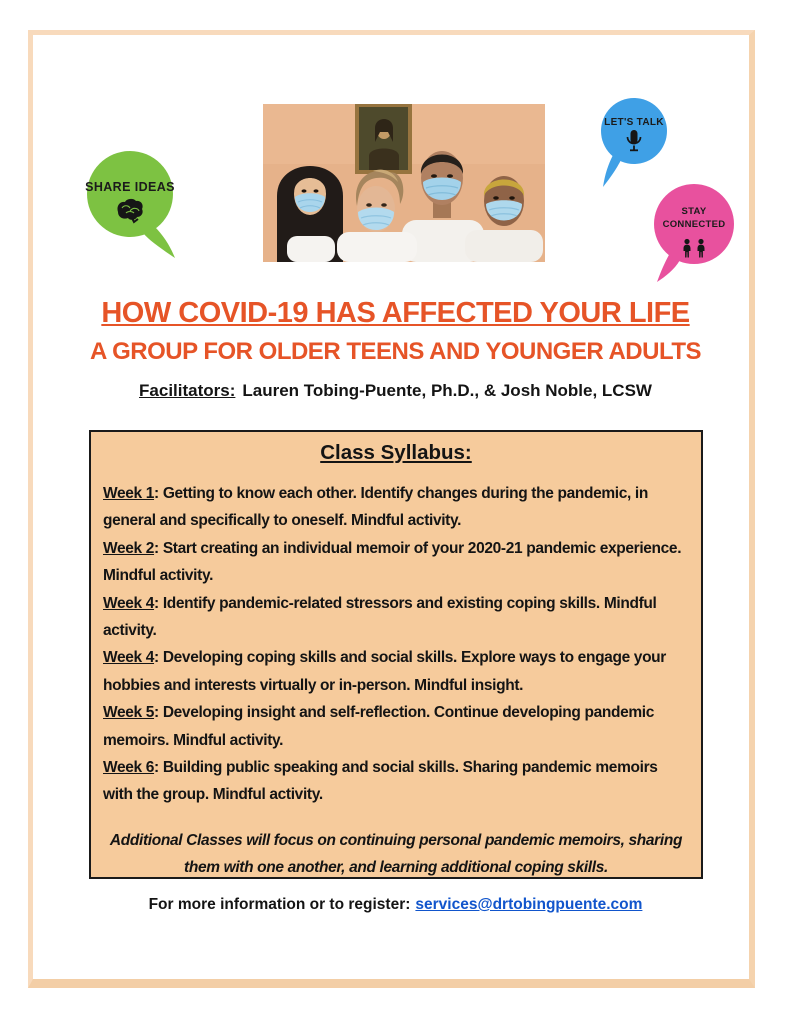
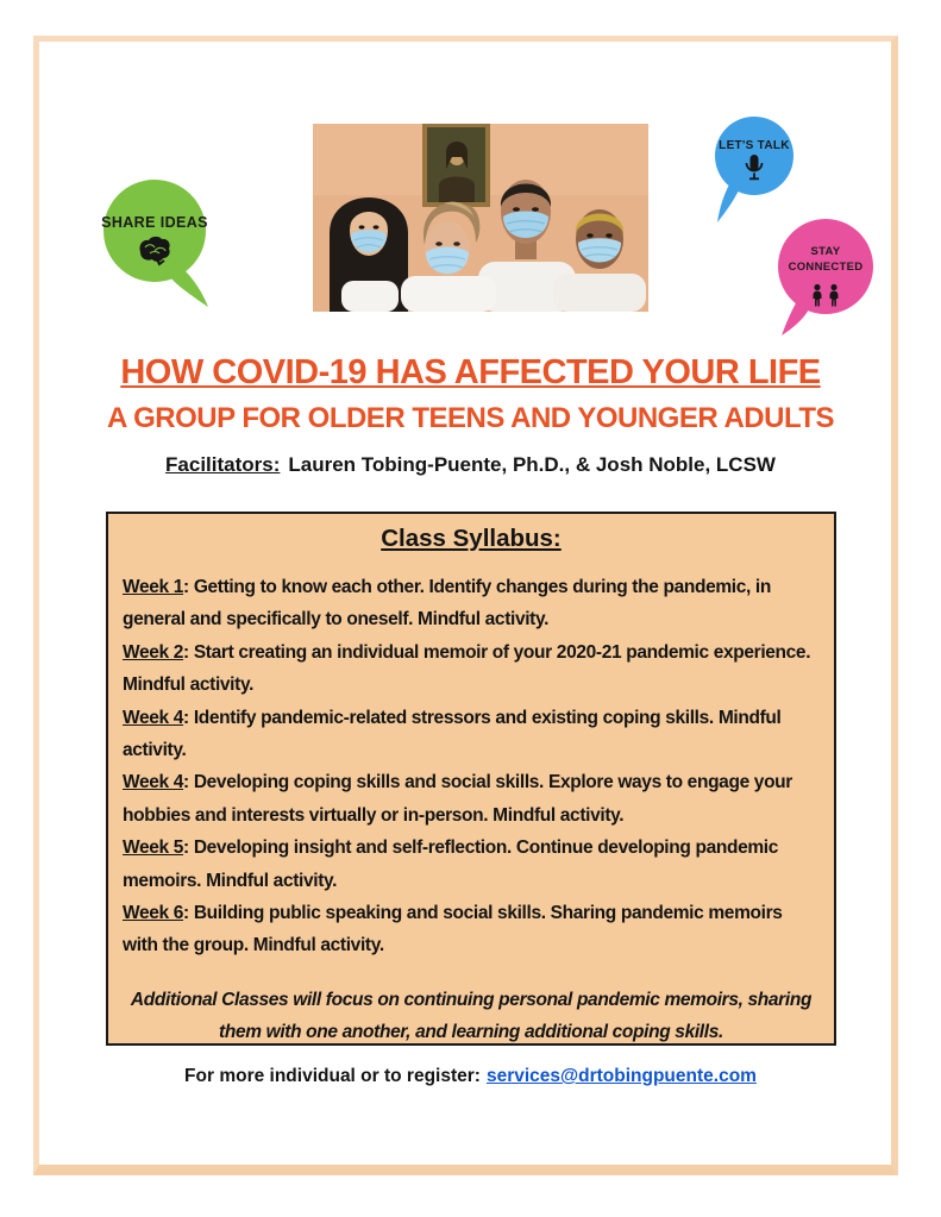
  SHARE IDEAS
  LET'S TALK
  STAY
  CONNECTED
  HOW COVID-19 HAS AFFECTED YOUR LIFE
  A GROUP FOR OLDER TEENS AND YOUNGER ADULTS
  Facilitators: Lauren Tobing-Puente, Ph.D., & Josh Noble, LCSW
  Class Syllabus:
  Week 1: Getting to know each other. Identify changes during the pandemic, in general and specifically to oneself. Mindful activity.
  Week 2: Start creating an individual memoir of your 2020-21 pandemic experience. Mindful activity.
  Week 4: Identify pandemic-related stressors and existing coping skills. Mindful activity.
- Week 4: Developing coping skills and social skills. Explore ways to engage your hobbies and interests virtually or in-person. Mindful insight.
+ Week 4: Developing coping skills and social skills. Explore ways to engage your hobbies and interests virtually or in-person. Mindful activity.
  Week 5: Developing insight and self-reflection. Continue developing pandemic memoirs. Mindful activity.
  Week 6: Building public speaking and social skills. Sharing pandemic memoirs with the group. Mindful activity.
  Additional Classes will focus on continuing personal pandemic memoirs, sharing them with one another, and learning additional coping skills.
- For more information or to register: services@drtobingpuente.com
+ For more individual or to register: services@drtobingpuente.com
